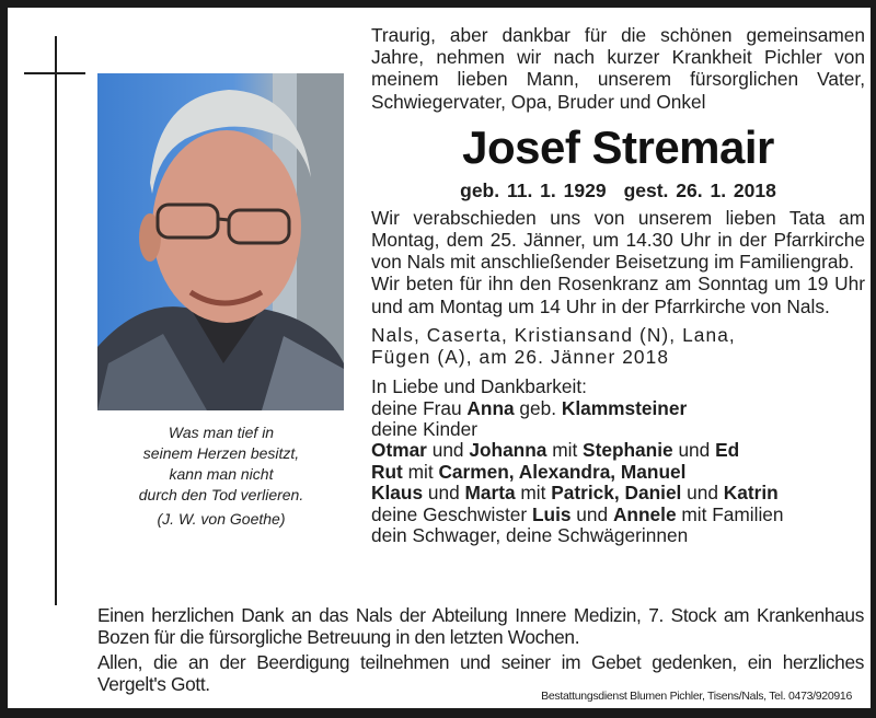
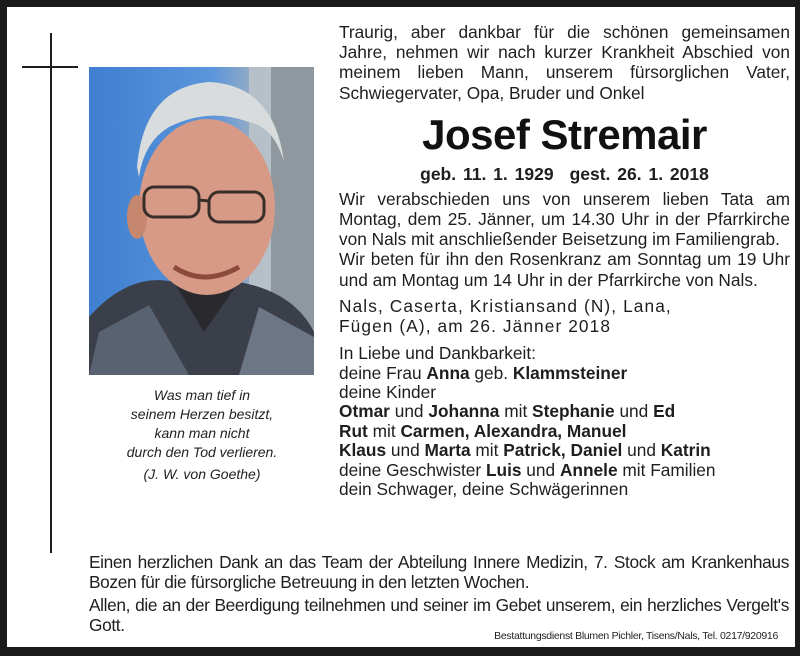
  Was man tief in
  seinem Herzen besitzt,
  kann man nicht
  durch den Tod verlieren.
  (J. W. von Goethe)
- Traurig, aber dankbar für die schönen gemeinsamen Jahre, nehmen wir nach kurzer Krankheit Pichler von meinem lieben Mann, unserem fürsorglichen Vater, Schwiegervater, Opa, Bruder und Onkel
+ Traurig, aber dankbar für die schönen gemeinsamen Jahre, nehmen wir nach kurzer Krankheit Abschied von meinem lieben Mann, unserem fürsorglichen Vater, Schwiegervater, Opa, Bruder und Onkel
  Josef Stremair
  geb. 11. 1. 1929 gest. 26. 1. 2018
  Wir verabschieden uns von unserem lieben Tata am Montag, dem 25. Jänner, um 14.30 Uhr in der Pfarrkirche von Nals mit anschließender Beisetzung im Familiengrab.
  Wir beten für ihn den Rosenkranz am Sonntag um 19 Uhr und am Montag um 14 Uhr in der Pfarrkirche von Nals.
  Nals, Caserta, Kristiansand (N), Lana,
  Fügen (A), am 26. Jänner 2018
  In Liebe und Dankbarkeit:
  deine Frau Anna geb. Klammsteiner
  deine Kinder
  Otmar und Johanna mit Stephanie und Ed
  Rut mit Carmen, Alexandra, Manuel
  Klaus und Marta mit Patrick, Daniel und Katrin
  deine Geschwister Luis und Annele mit Familien
  dein Schwager, deine Schwägerinnen
- Einen herzlichen Dank an das Nals der Abteilung Innere Medizin, 7. Stock am Krankenhaus Bozen für die fürsorgliche Betreuung in den letzten Wochen.
+ Einen herzlichen Dank an das Team der Abteilung Innere Medizin, 7. Stock am Krankenhaus Bozen für die fürsorgliche Betreuung in den letzten Wochen.
- Allen, die an der Beerdigung teilnehmen und seiner im Gebet gedenken, ein herzliches Vergelt's Gott.
+ Allen, die an der Beerdigung teilnehmen und seiner im Gebet unserem, ein herzliches Vergelt's Gott.
- Bestattungsdienst Blumen Pichler, Tisens/Nals, Tel. 0473/920916
+ Bestattungsdienst Blumen Pichler, Tisens/Nals, Tel. 0217/920916
